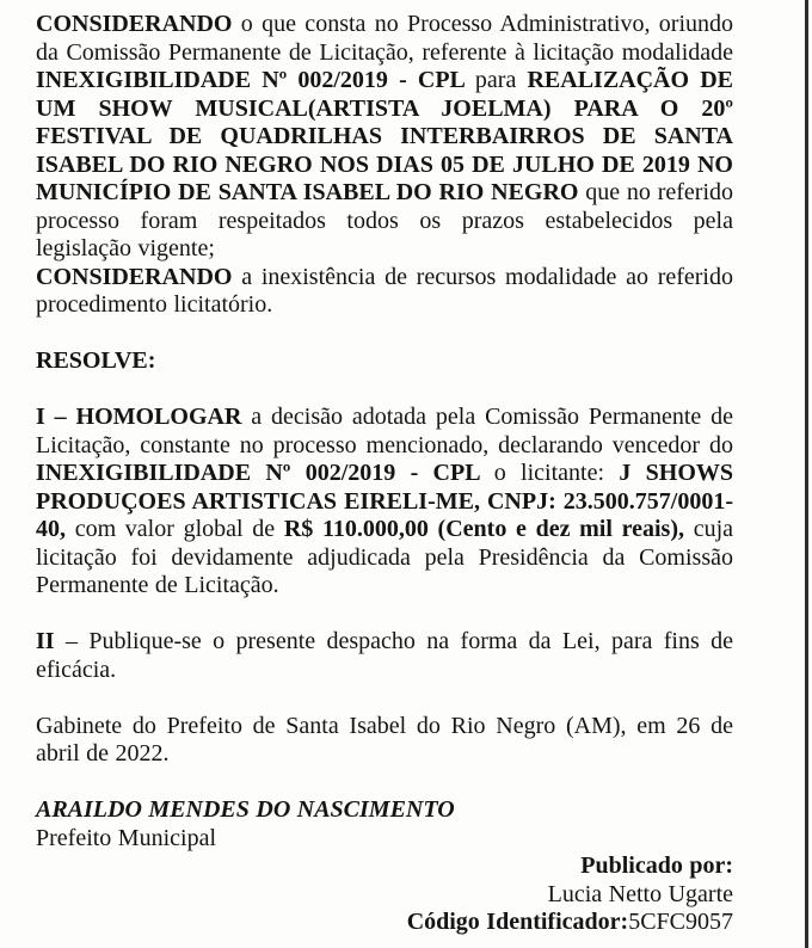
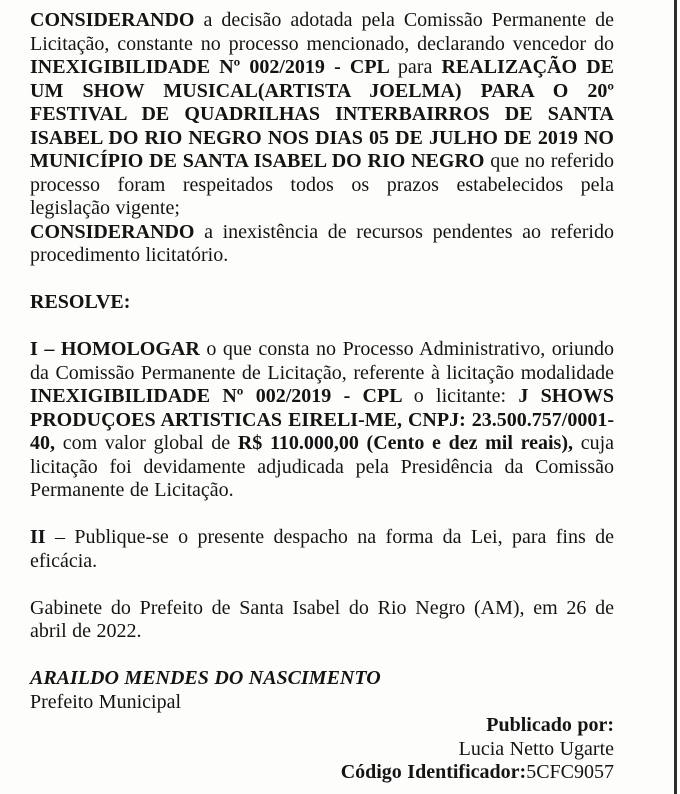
- CONSIDERANDO o que consta no Processo Administrativo, oriundo da Comissão Permanente de Licitação, referente à licitação modalidade INEXIGIBILIDADE Nº 002/2019 - CPL para REALIZAÇÃO DE UM SHOW MUSICAL(ARTISTA JOELMA) PARA O 20º FESTIVAL DE QUADRILHAS INTERBAIRROS DE SANTA ISABEL DO RIO NEGRO NOS DIAS 05 DE JULHO DE 2019 NO MUNICÍPIO DE SANTA ISABEL DO RIO NEGRO que no referido processo foram respeitados todos os prazos estabelecidos pela legislação vigente;
+ CONSIDERANDO a decisão adotada pela Comissão Permanente de Licitação, constante no processo mencionado, declarando vencedor do INEXIGIBILIDADE Nº 002/2019 - CPL para REALIZAÇÃO DE UM SHOW MUSICAL(ARTISTA JOELMA) PARA O 20º FESTIVAL DE QUADRILHAS INTERBAIRROS DE SANTA ISABEL DO RIO NEGRO NOS DIAS 05 DE JULHO DE 2019 NO MUNICÍPIO DE SANTA ISABEL DO RIO NEGRO que no referido processo foram respeitados todos os prazos estabelecidos pela legislação vigente;
- CONSIDERANDO a inexistência de recursos modalidade ao referido procedimento licitatório.
+ CONSIDERANDO a inexistência de recursos pendentes ao referido procedimento licitatório.
  RESOLVE:
- I – HOMOLOGAR a decisão adotada pela Comissão Permanente de Licitação, constante no processo mencionado, declarando vencedor do INEXIGIBILIDADE Nº 002/2019 - CPL o licitante: J SHOWS PRODUÇOES ARTISTICAS EIRELI-ME, CNPJ: 23.500.757/0001-40, com valor global de R$ 110.000,00 (Cento e dez mil reais), cuja licitação foi devidamente adjudicada pela Presidência da Comissão Permanente de Licitação.
+ I – HOMOLOGAR o que consta no Processo Administrativo, oriundo da Comissão Permanente de Licitação, referente à licitação modalidade INEXIGIBILIDADE Nº 002/2019 - CPL o licitante: J SHOWS PRODUÇOES ARTISTICAS EIRELI-ME, CNPJ: 23.500.757/0001-40, com valor global de R$ 110.000,00 (Cento e dez mil reais), cuja licitação foi devidamente adjudicada pela Presidência da Comissão Permanente de Licitação.
  II – Publique-se o presente despacho na forma da Lei, para fins de eficácia.
  Gabinete do Prefeito de Santa Isabel do Rio Negro (AM), em 26 de abril de 2022.
  ARAILDO MENDES DO NASCIMENTO
  Prefeito Municipal
  Publicado por:
  Lucia Netto Ugarte
  Código Identificador:5CFC9057
